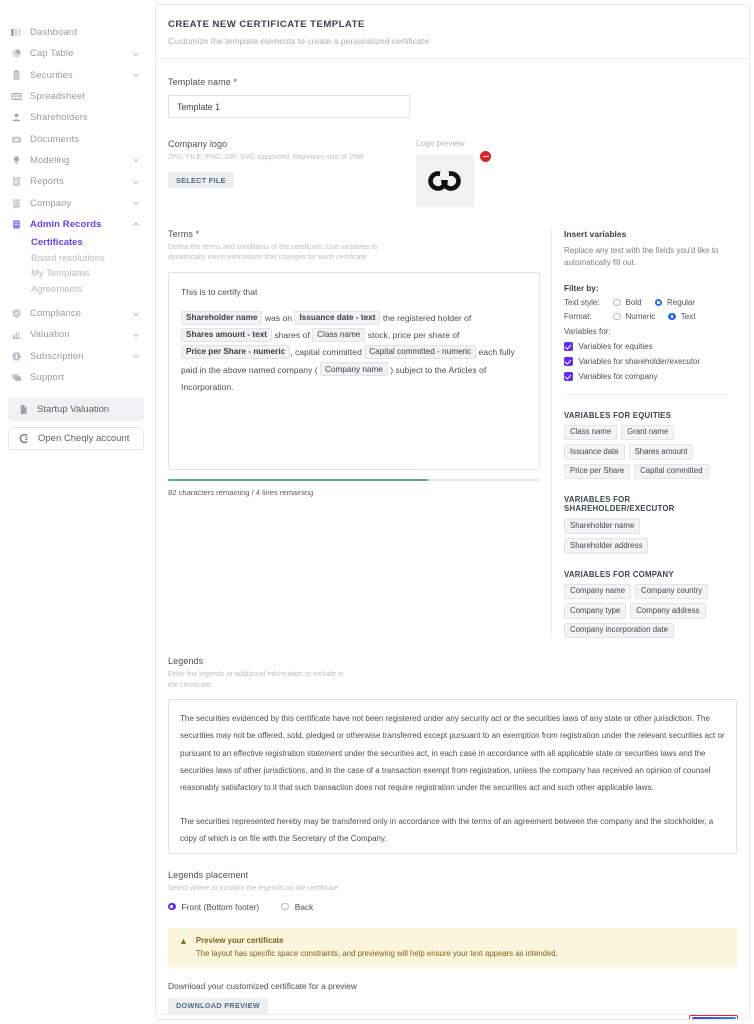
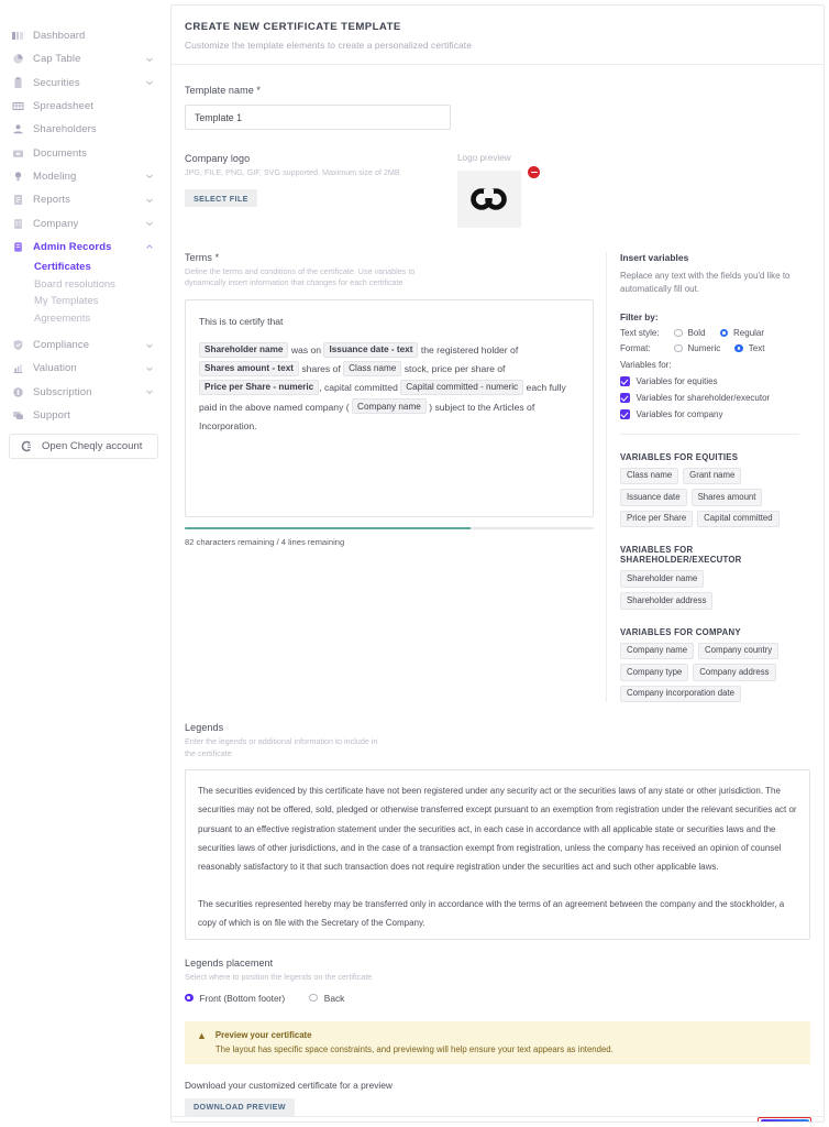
  Dashboard
  Cap Table
  Securities
  Spreadsheet
  Shareholders
  Documents
  Modeling
  Reports
  Company
  Admin Records
  Certificates
  Board resolutions
  My Templates
  Agreements
  Compliance
  Valuation
  Subscription
  Support
- Startup Valuation
  Open Cheqly account
  CREATE NEW CERTIFICATE TEMPLATE
  Customize the template elements to create a personalized certificate
  Template name *
  Template 1
  Company logo
  JPG, FILE, PNG, GIF, SVG supported. Maximum size of 2MB
  SELECT FILE
  Logo preview
  Terms *
  Define the terms and conditions of the certificate. Use variables to dynamically insert information that changes for each certificate
  This is to certify that
  Shareholder name was on Issuance date - text the registered holder of Shares amount - text shares of Class name stock, price per share of Price per Share - numeric , capital committed Capital committed - numeric each fully paid in the above named company ( Company name ) subject to the Articles of Incorporation.
  82 characters remaining / 4 lines remaining
  Insert variables
  Replace any text with the fields you'd like to automatically fill out.
  Filter by:
  Text style:
  Bold
  Regular
  Format:
  Numeric
  Text
  Variables for:
  Variables for equities
  Variables for shareholder/executor
  Variables for company
  VARIABLES FOR EQUITIES
  Class name
  Grant name
  Issuance date
  Shares amount
  Price per Share
  Capital committed
  VARIABLES FOR SHAREHOLDER/EXECUTOR
  Shareholder name
  Shareholder address
  VARIABLES FOR COMPANY
  Company name
  Company country
  Company type
  Company address
  Company incorporation date
  Legends
  Enter the legends or additional information to include in the certificate
  The securities evidenced by this certificate have not been registered under any security act or the securities laws of any state or other jurisdiction. The securities may not be offered, sold, pledged or otherwise transferred except pursuant to an exemption from registration under the relevant securities act or pursuant to an effective registration statement under the securities act, in each case in accordance with all applicable state or securities laws and the securities laws of other jurisdictions, and in the case of a transaction exempt from registration, unless the company has received an opinion of counsel reasonably satisfactory to it that such transaction does not require registration under the securities act and such other applicable laws.
  The securities represented hereby may be transferred only in accordance with the terms of an agreement between the company and the stockholder, a copy of which is on file with the Secretary of the Company.
  Legends placement
  Select where to position the legends on the certificate
  Front (Bottom footer)
  Back
  ▲
  Preview your certificate
  The layout has specific space constraints, and previewing will help ensure your text appears as intended.
  Download your customized certificate for a preview
  DOWNLOAD PREVIEW
